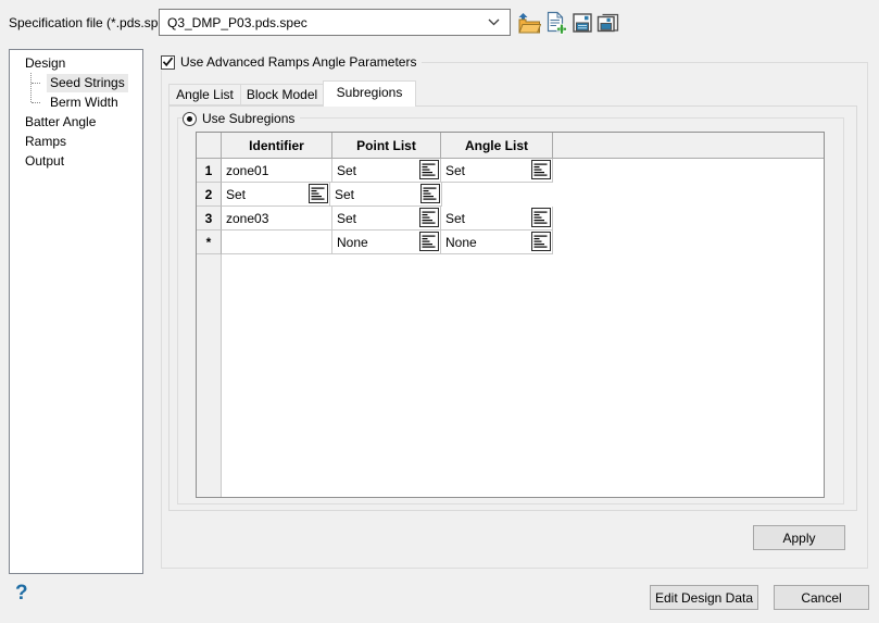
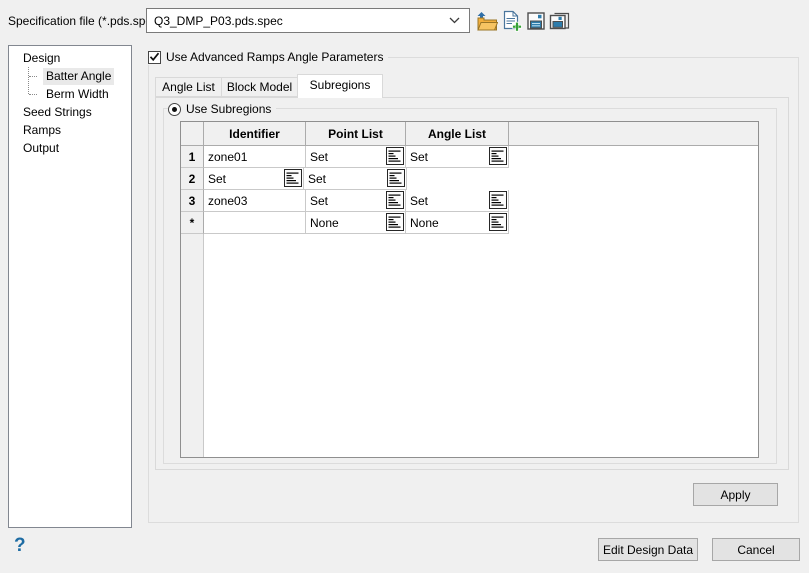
  Specification file (*.pds.sp
  Q3_DMP_P03.pds.spec
  Design
- Seed Strings
+ Batter Angle
  Berm Width
- Batter Angle
+ Seed Strings
  Ramps
  Output
  Use Advanced Ramps Angle Parameters
  Angle List
  Block Model
  Subregions
  Use Subregions
  Identifier
  Point List
  Angle List
  1
  zone01
  Set
  Set
  2
  Set
  Set
  3
  zone03
  Set
  Set
  *
  None
  None
  Apply
  ?
  Edit Design Data
  Cancel
